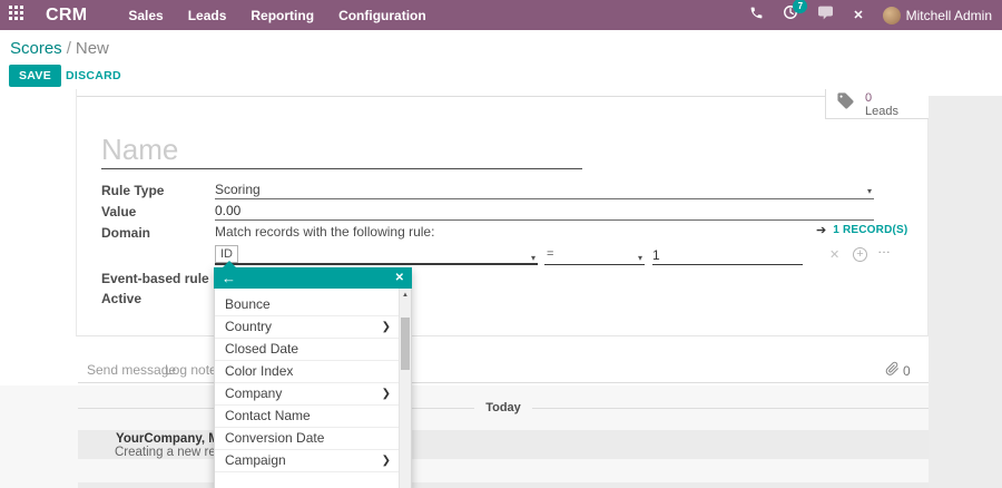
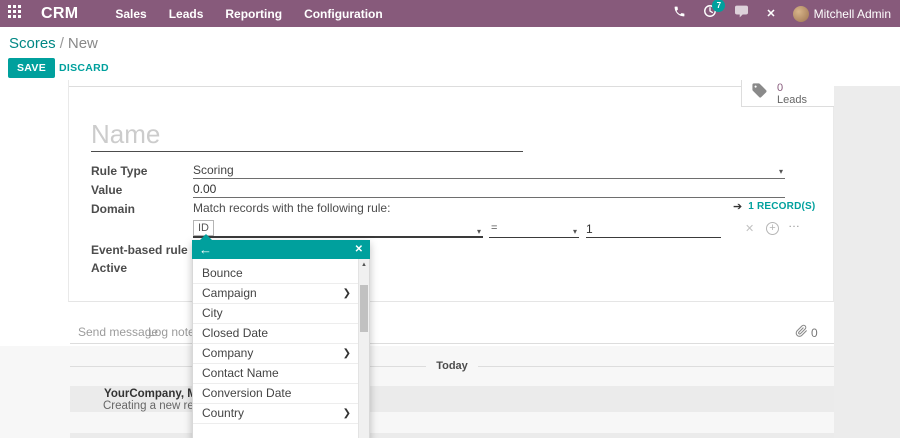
  CRM
  Sales
  Leads
  Reporting
  Configuration
  7
  ✕
  Mitchell Admin
  Scores / New
  SAVE
  DISCARD
  0
  Leads
  Name
  Rule Type
  Scoring
  ▾
  Value
  0.00
  Domain
  Match records with the following rule:
  ➔
  1 RECORD(S)
  ID
  ▾
  =
  ▾
  1
  ✕
  +
  …
  Event-based rule
  Active
  Send message
  Log not
  0
  Today
  ←
  ✕
  Bounce
- Country
+ Campaign
  ❯
+ City
  Closed Date
- Color Index
  Company
  ❯
  Contact Name
  Conversion Date
- Campaign
+ Country
  ❯
